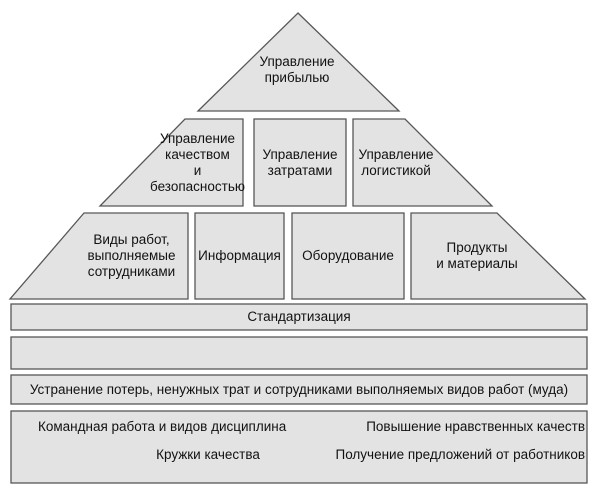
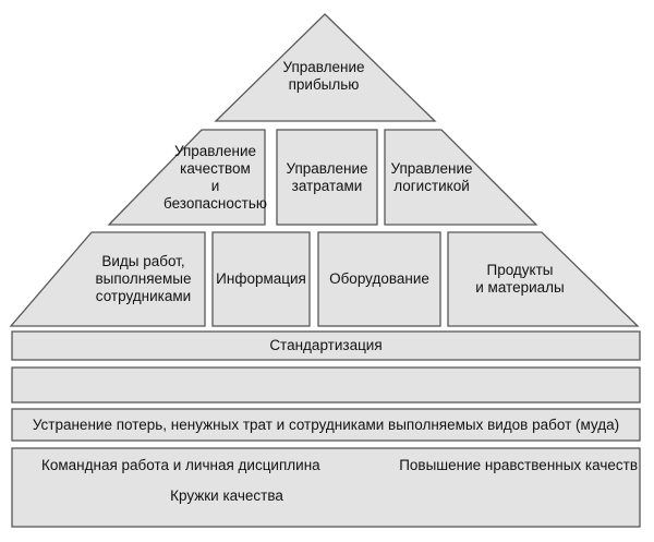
  Управление
  прибылью
  Управление
  качеством
  и безопасностью
  Управление
  затратами
  Управление
  логистикой
  Виды работ,
  выполняемые
  сотрудниками
  Информация
  Оборудование
  Продукты
  и материалы
  Стандартизация
  Устранение потерь, ненужных трат и сотрудниками выполняемых видов работ (муда)
- Командная работа и видов дисциплина
+ Командная работа и личная дисциплина
  Повышение нравственных качеств
  Кружки качества
- Получение предложений от работников
